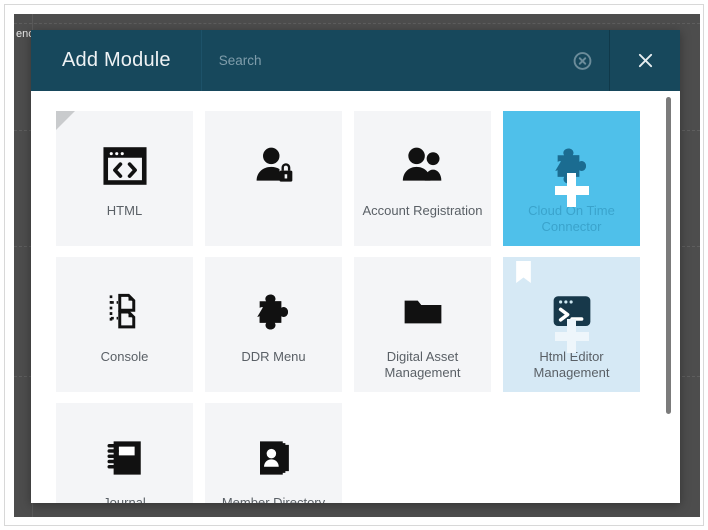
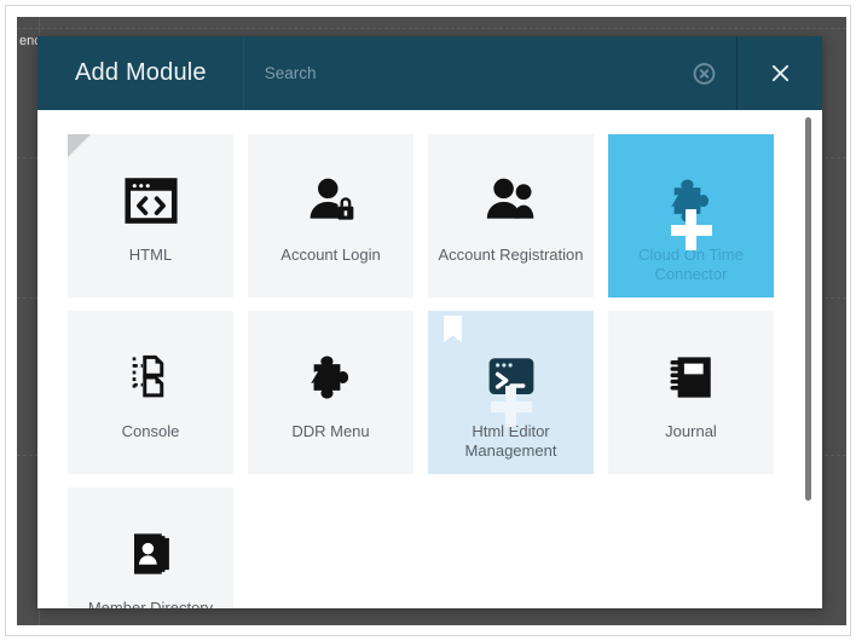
  Add Module
  Search
  HTML
+ Account Login
  Account Registration
  Cloud On Time Connector
  Console
  DDR Menu
- Digital Asset Management
  Html Editor Management
  Journal
  Member Directory
